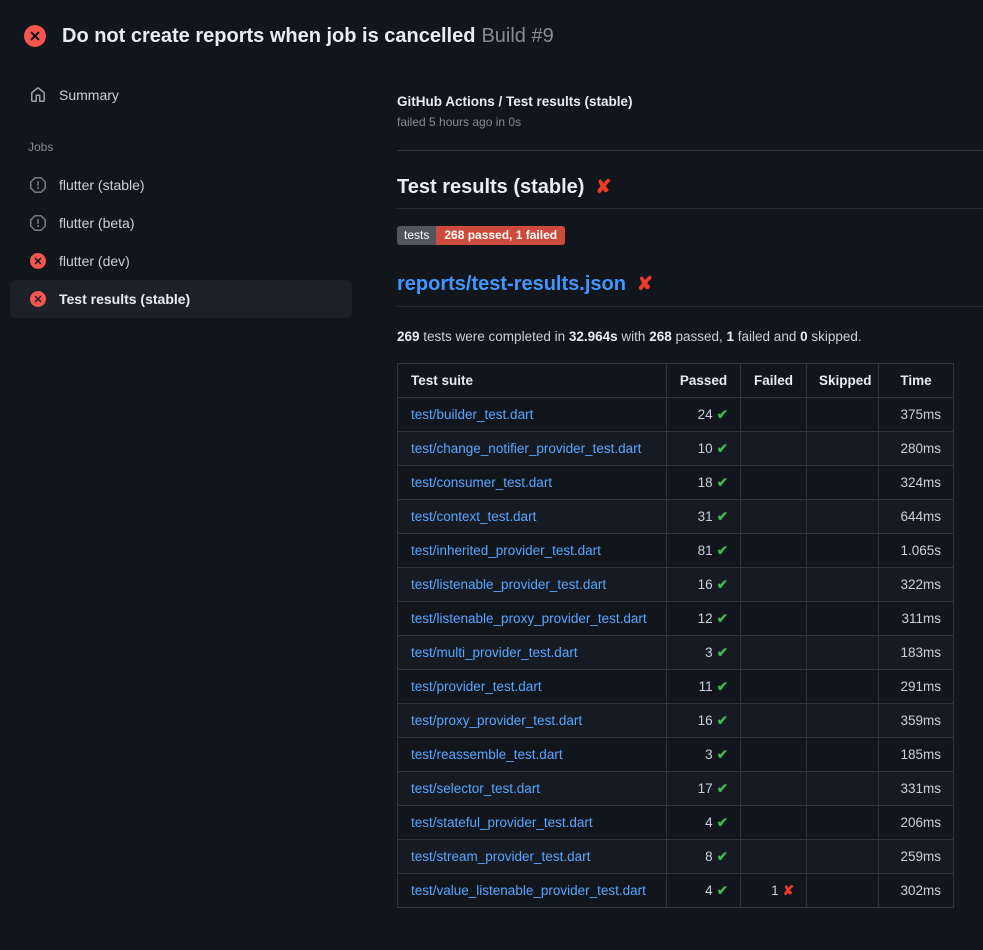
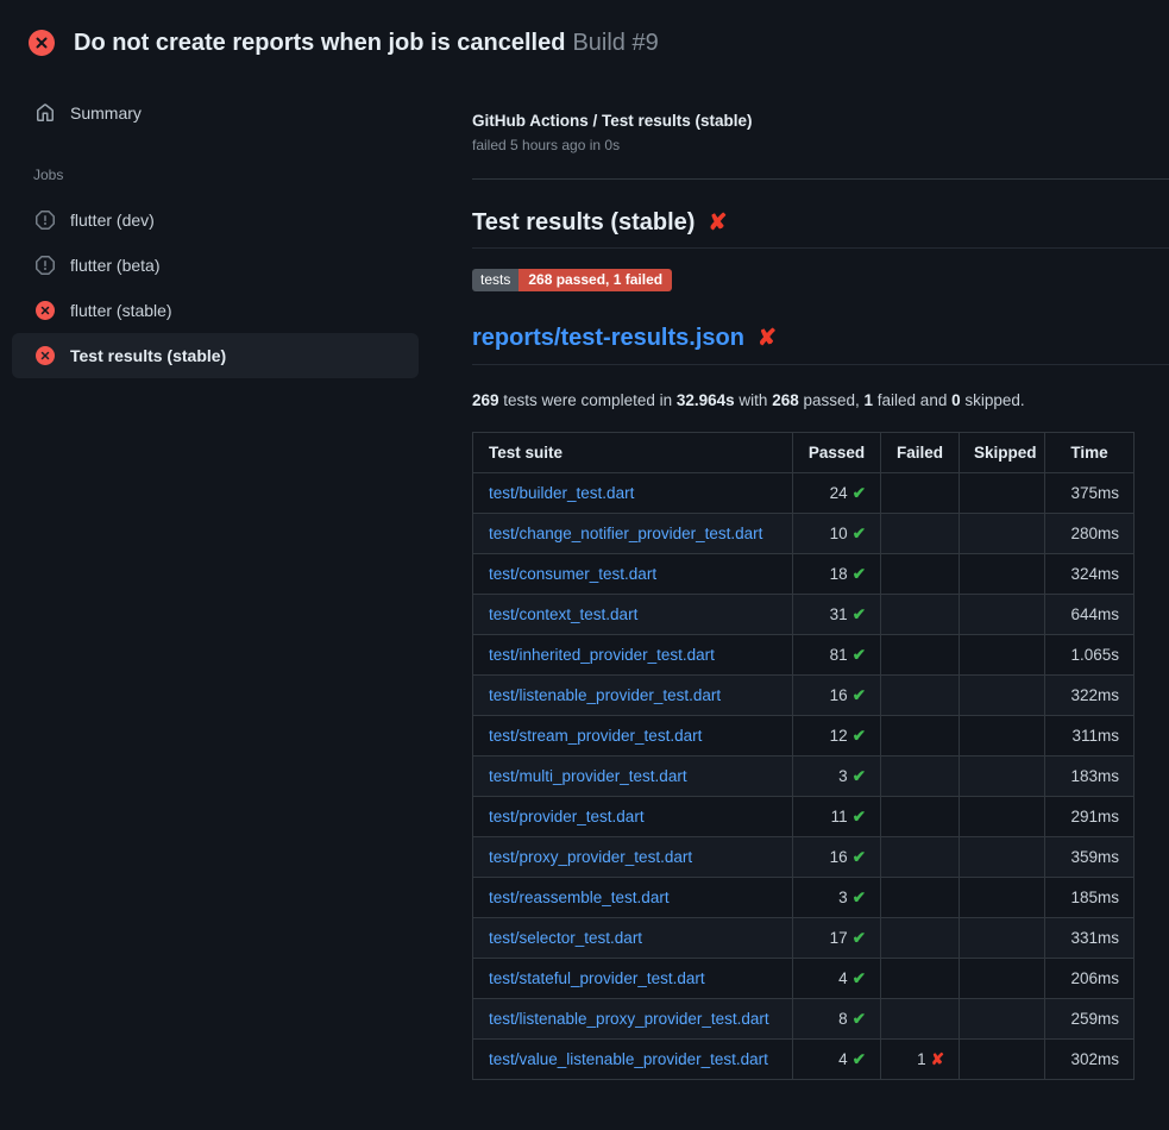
  Do not create reports when job is cancelled Build #9
  Summary
  Jobs
- flutter (stable)
+ flutter (dev)
  flutter (beta)
- flutter (dev)
+ flutter (stable)
  Test results (stable)
  GitHub Actions / Test results (stable)
  failed 5 hours ago in 0s
  Test results (stable)
  ✘
  tests
  268 passed, 1 failed
  reports/test-results.json
  ✘
  269 tests were completed in 32.964s with 268 passed, 1 failed and 0 skipped.
  Test suite	Passed	Failed	Skipped	Time
  test/builder_test.dart	24 ✔			375ms
  test/change_notifier_provider_test.dart	10 ✔			280ms
  test/consumer_test.dart	18 ✔			324ms
  test/context_test.dart	31 ✔			644ms
  test/inherited_provider_test.dart	81 ✔			1.065s
  test/listenable_provider_test.dart	16 ✔			322ms
- test/listenable_proxy_provider_test.dart	12 ✔			311ms
+ test/stream_provider_test.dart	12 ✔			311ms
  test/multi_provider_test.dart	3 ✔			183ms
  test/provider_test.dart	11 ✔			291ms
  test/proxy_provider_test.dart	16 ✔			359ms
  test/reassemble_test.dart	3 ✔			185ms
  test/selector_test.dart	17 ✔			331ms
  test/stateful_provider_test.dart	4 ✔			206ms
- test/stream_provider_test.dart	8 ✔			259ms
+ test/listenable_proxy_provider_test.dart	8 ✔			259ms
  test/value_listenable_provider_test.dart	4 ✔	1 ✘		302ms
